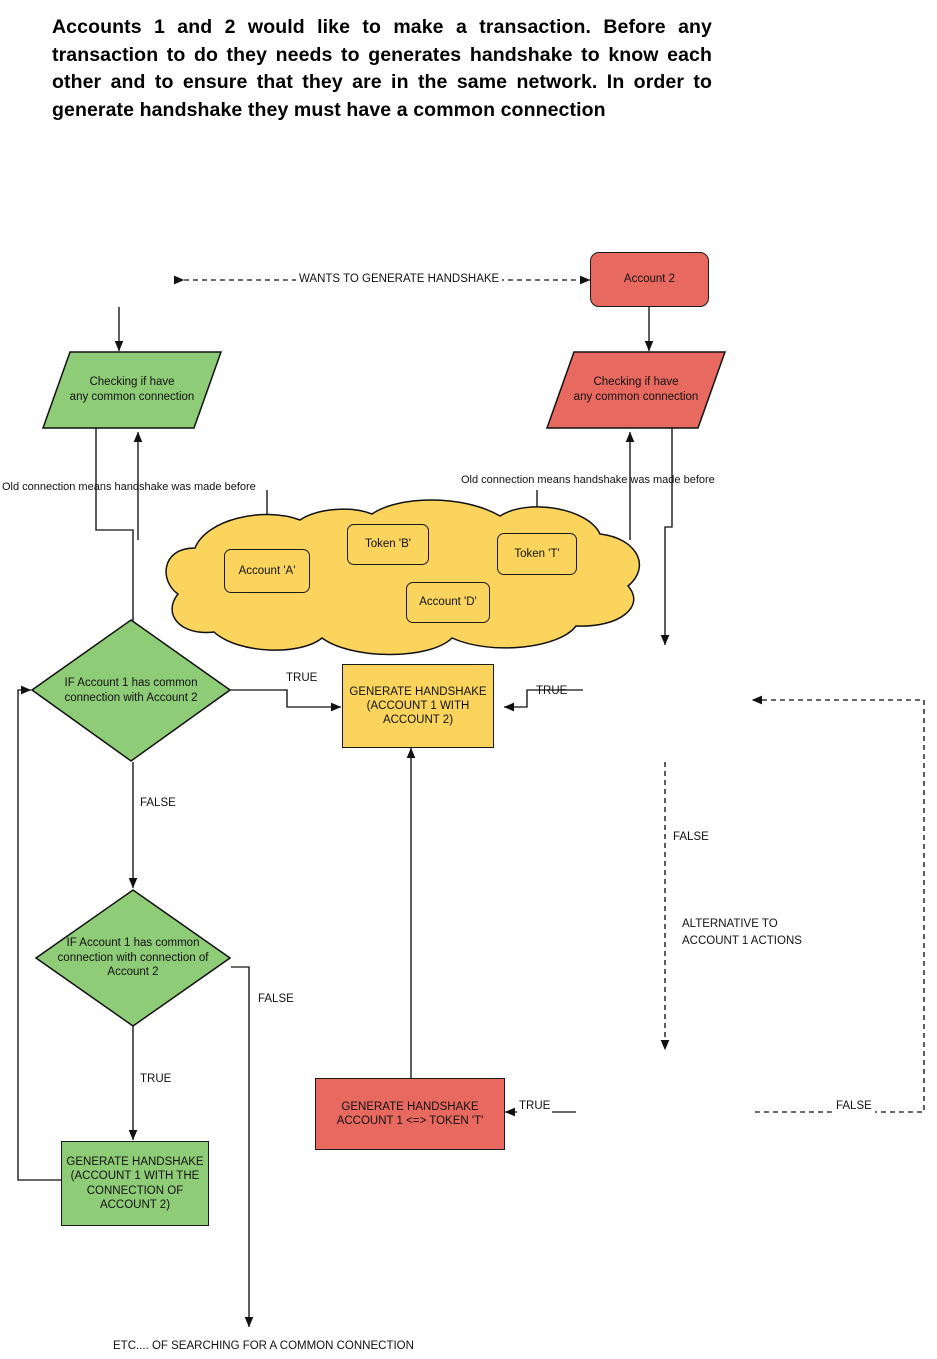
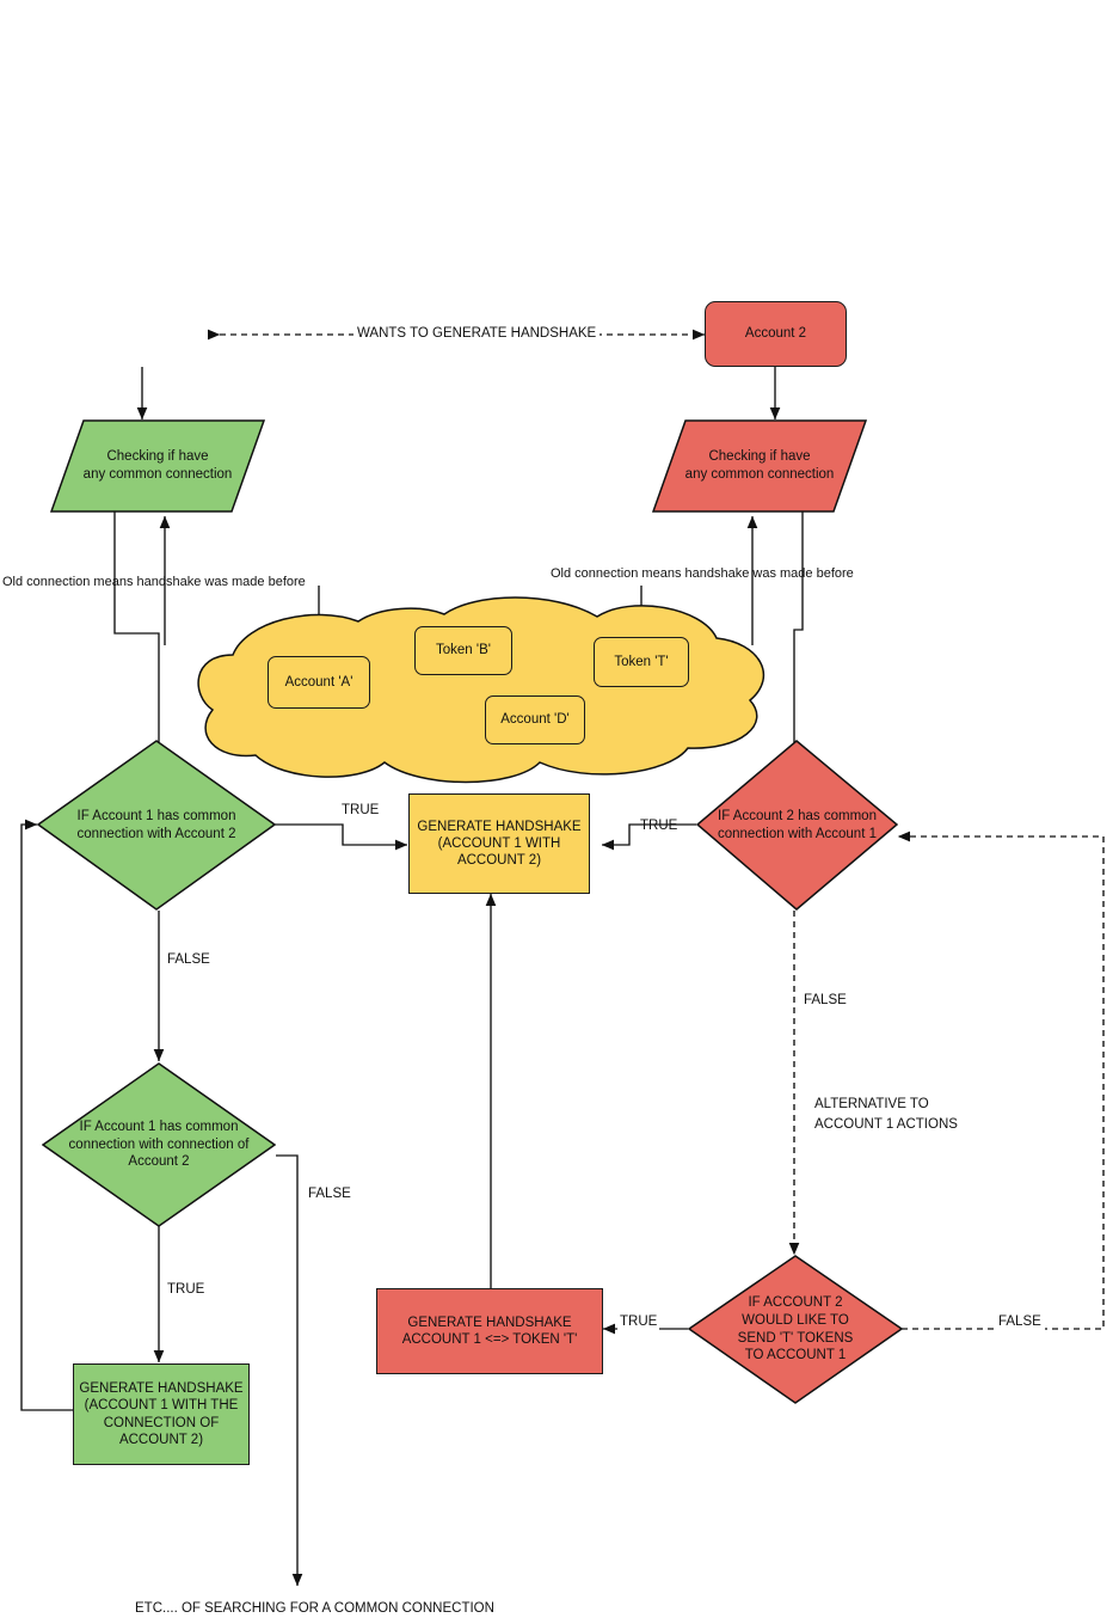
- Accounts 1 and 2 would like to make a transaction. Before any transaction to do they needs to generates handshake to know each other and to ensure that they are in the same network. In order to generate handshake they must have a common connection
  Account 2
  WANTS TO GENERATE HANDSHAKE
  Checking if have
  any common connection
  Checking if have
  any common connection
  Old connection means handshake was made before
  Old connection means handshake was made before
  Account 'A'
  Token 'B'
  Token 'T'
  Account 'D'
  IF Account 1 has common
  connection with Account 2
+ IF Account 2 has common
+ connection with Account 1
  GENERATE HANDSHAKE
  (ACCOUNT 1 WITH
  ACCOUNT 2)
  TRUE
  TRUE
  FALSE
  FALSE
  ALTERNATIVE TO
  ACCOUNT 1 ACTIONS
  IF Account 1 has common
  connection with connection of
  Account 2
  FALSE
  TRUE
  GENERATE HANDSHAKE
  (ACCOUNT 1 WITH THE
  CONNECTION OF
  ACCOUNT 2)
  GENERATE HANDSHAKE
  ACCOUNT 1 <=> TOKEN 'T'
+ IF ACCOUNT 2
+ WOULD LIKE TO
+ SEND 'T' TOKENS
+ TO ACCOUNT 1
  TRUE
  FALSE
  ETC.... OF SEARCHING FOR A COMMON CONNECTION
